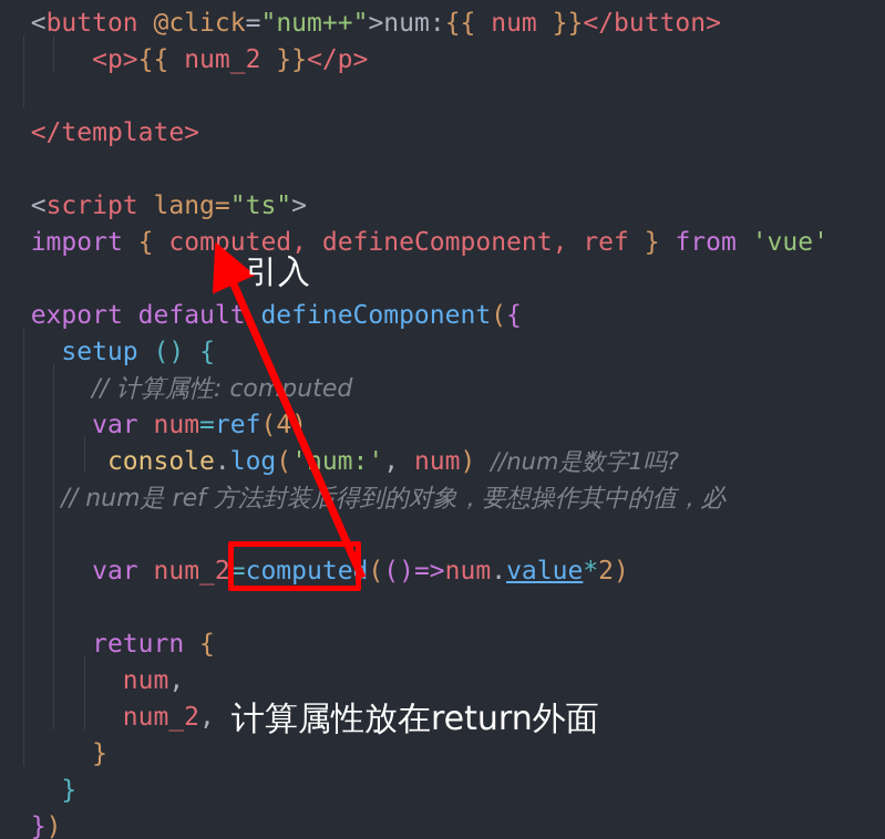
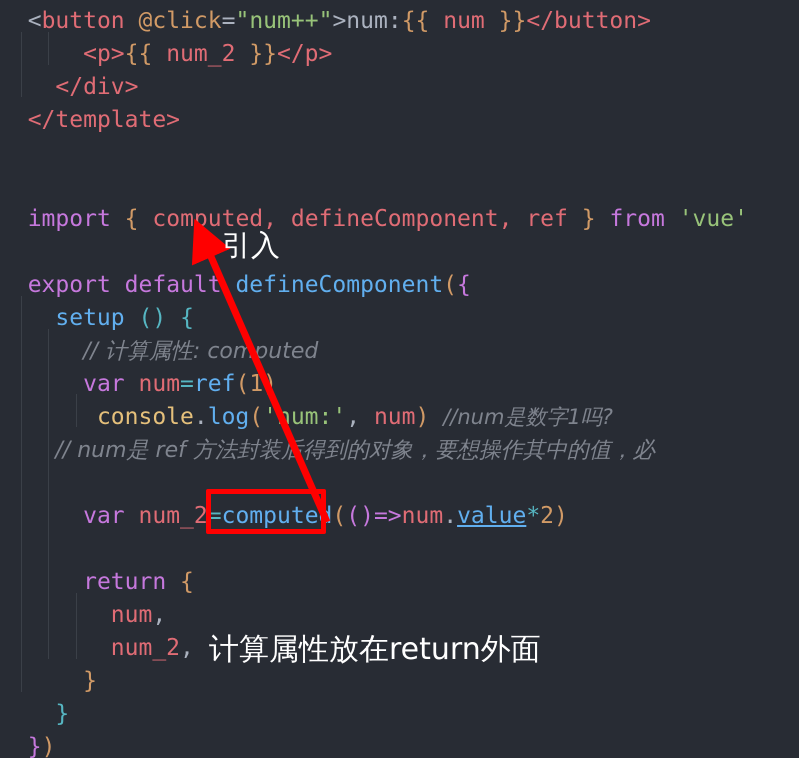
  <button @click="num++">num:{{ num }}</button>
  <p>{{ num_2 }}</p>
+ </div>
  </template>
- <script lang="ts">
  import { computed, defineComponent, ref } from 'vue'
  export default defineComponent({
  setup () {
  // 计算属性: computed
- var num=ref(4
+ var num=ref(1
  console.log('um:', num) //num是数字1吗?
  // num是 ref 方法封装后得到的对象，要想操作其中的值，必
  var num_2=compute (()=>num.value*2)
  return {
  num,
  num_2,
  }
  }
  })
  引入
  计算属性放在return外面
